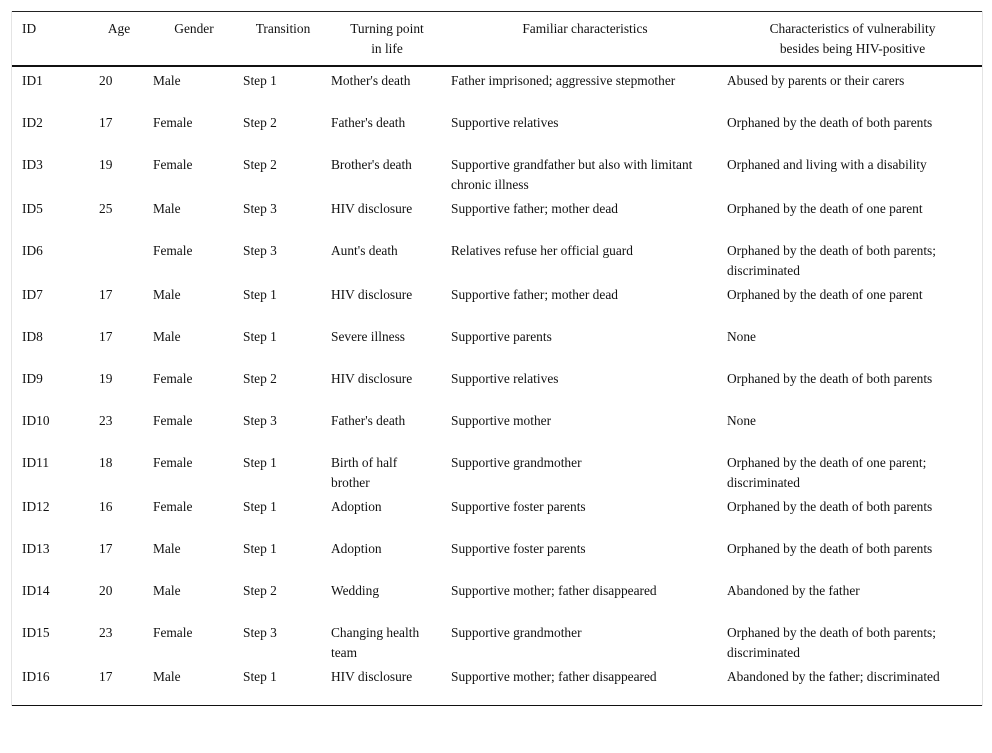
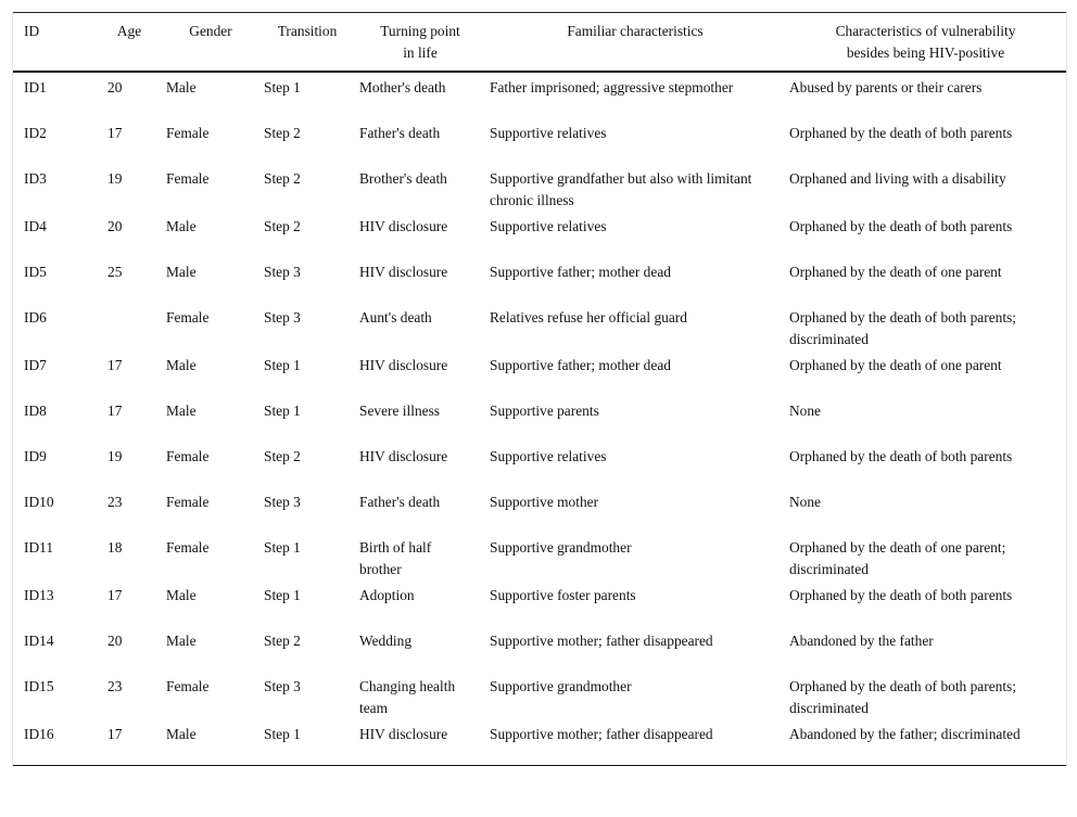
  ID	Age	Gender	Transition	Turning point in life	Familiar characteristics	Characteristics of vulnerability besides being HIV-positive
  ID1	20	Male	Step 1	Mother's death	Father imprisoned; aggressive stepmother	Abused by parents or their carers
  ID2	17	Female	Step 2	Father's death	Supportive relatives	Orphaned by the death of both parents
  ID3	19	Female	Step 2	Brother's death	Supportive grandfather but also with limitant chronic illness	Orphaned and living with a disability
+ ID4	20	Male	Step 2	HIV disclosure	Supportive relatives	Orphaned by the death of both parents
  ID5	25	Male	Step 3	HIV disclosure	Supportive father; mother dead	Orphaned by the death of one parent
  ID6		Female	Step 3	Aunt's death	Relatives refuse her official guard	Orphaned by the death of both parents; discriminated
  ID7	17	Male	Step 1	HIV disclosure	Supportive father; mother dead	Orphaned by the death of one parent
  ID8	17	Male	Step 1	Severe illness	Supportive parents	None
  ID9	19	Female	Step 2	HIV disclosure	Supportive relatives	Orphaned by the death of both parents
  ID10	23	Female	Step 3	Father's death	Supportive mother	None
  ID11	18	Female	Step 1	Birth of half brother	Supportive grandmother	Orphaned by the death of one parent; discriminated
- ID12	16	Female	Step 1	Adoption	Supportive foster parents	Orphaned by the death of both parents
  ID13	17	Male	Step 1	Adoption	Supportive foster parents	Orphaned by the death of both parents
  ID14	20	Male	Step 2	Wedding	Supportive mother; father disappeared	Abandoned by the father
  ID15	23	Female	Step 3	Changing health team	Supportive grandmother	Orphaned by the death of both parents; discriminated
  ID16	17	Male	Step 1	HIV disclosure	Supportive mother; father disappeared	Abandoned by the father; discriminated
